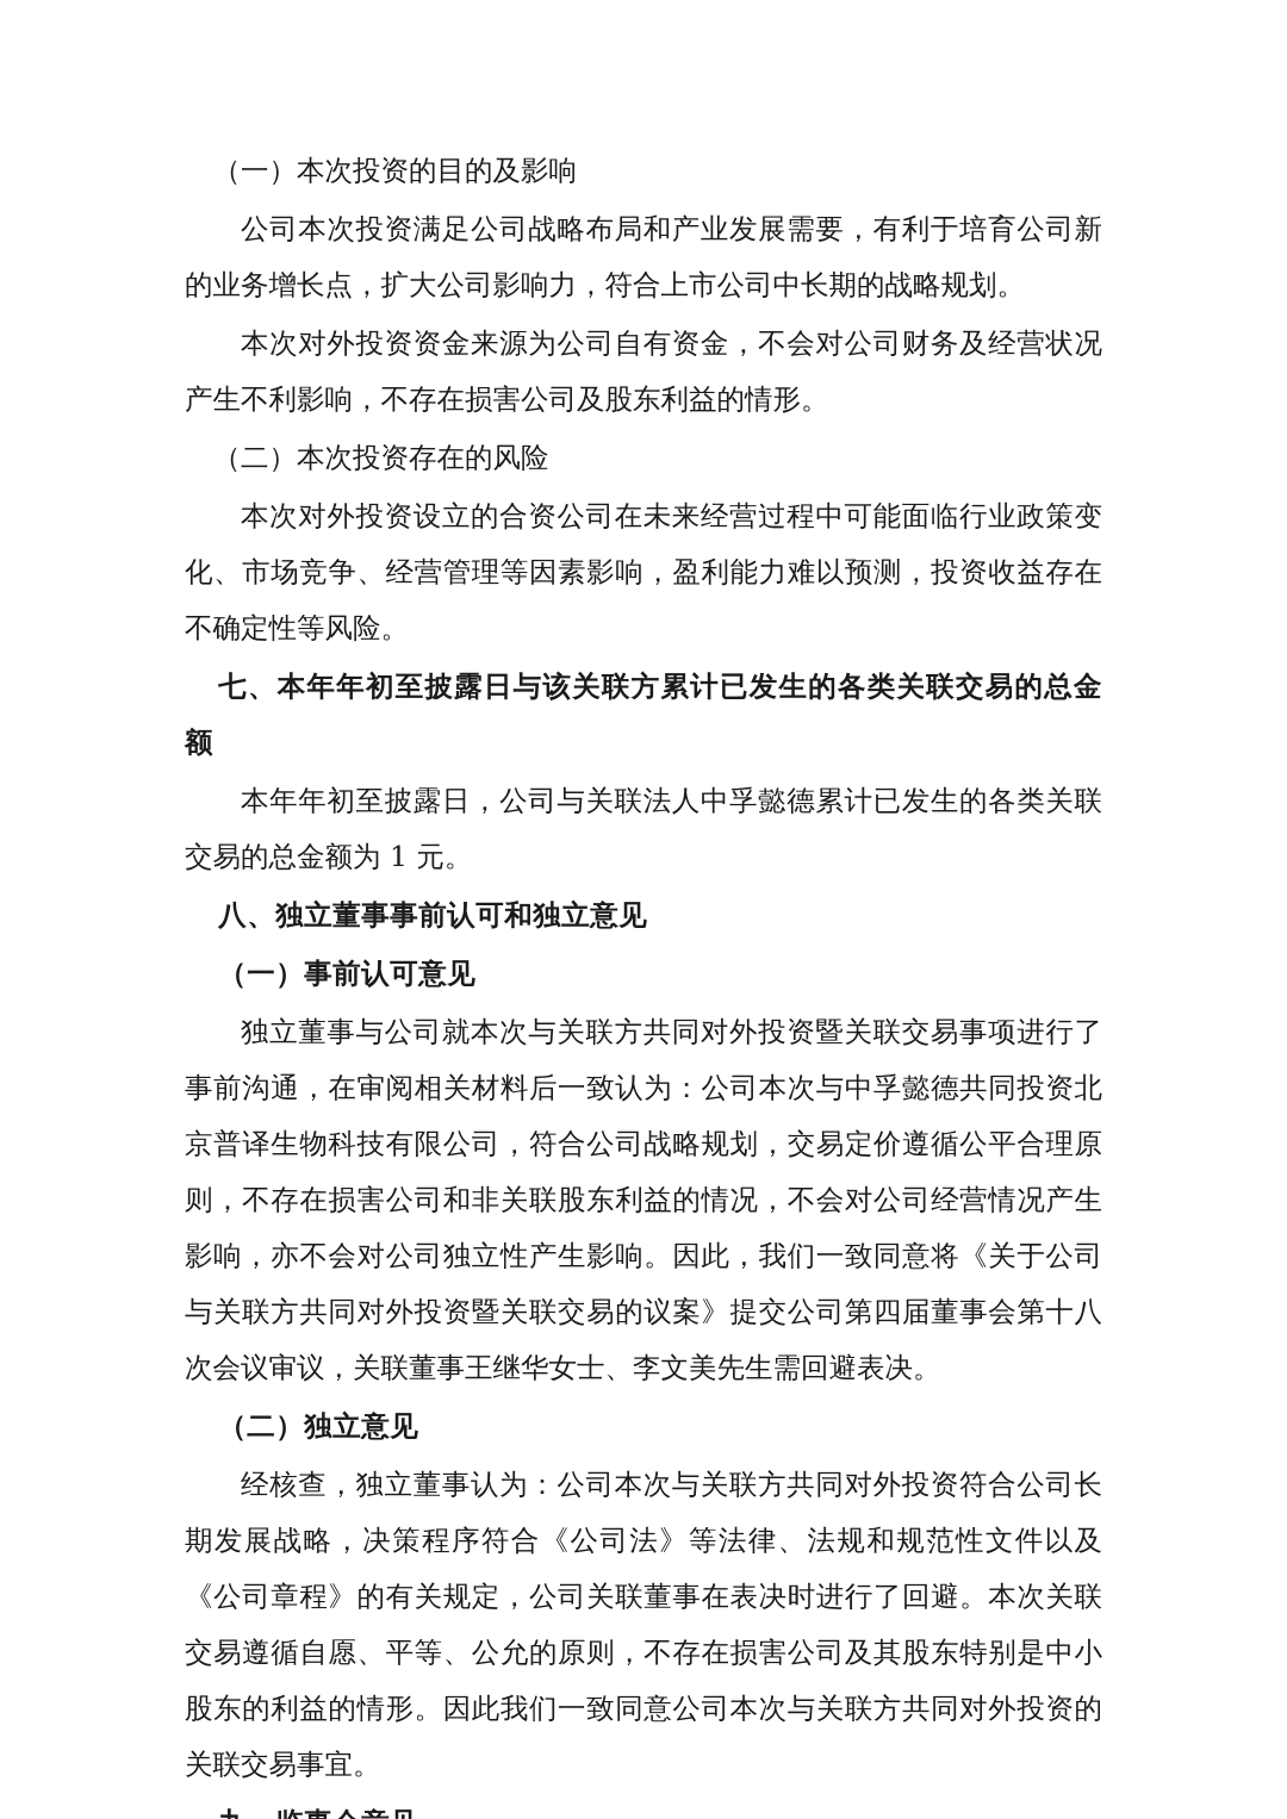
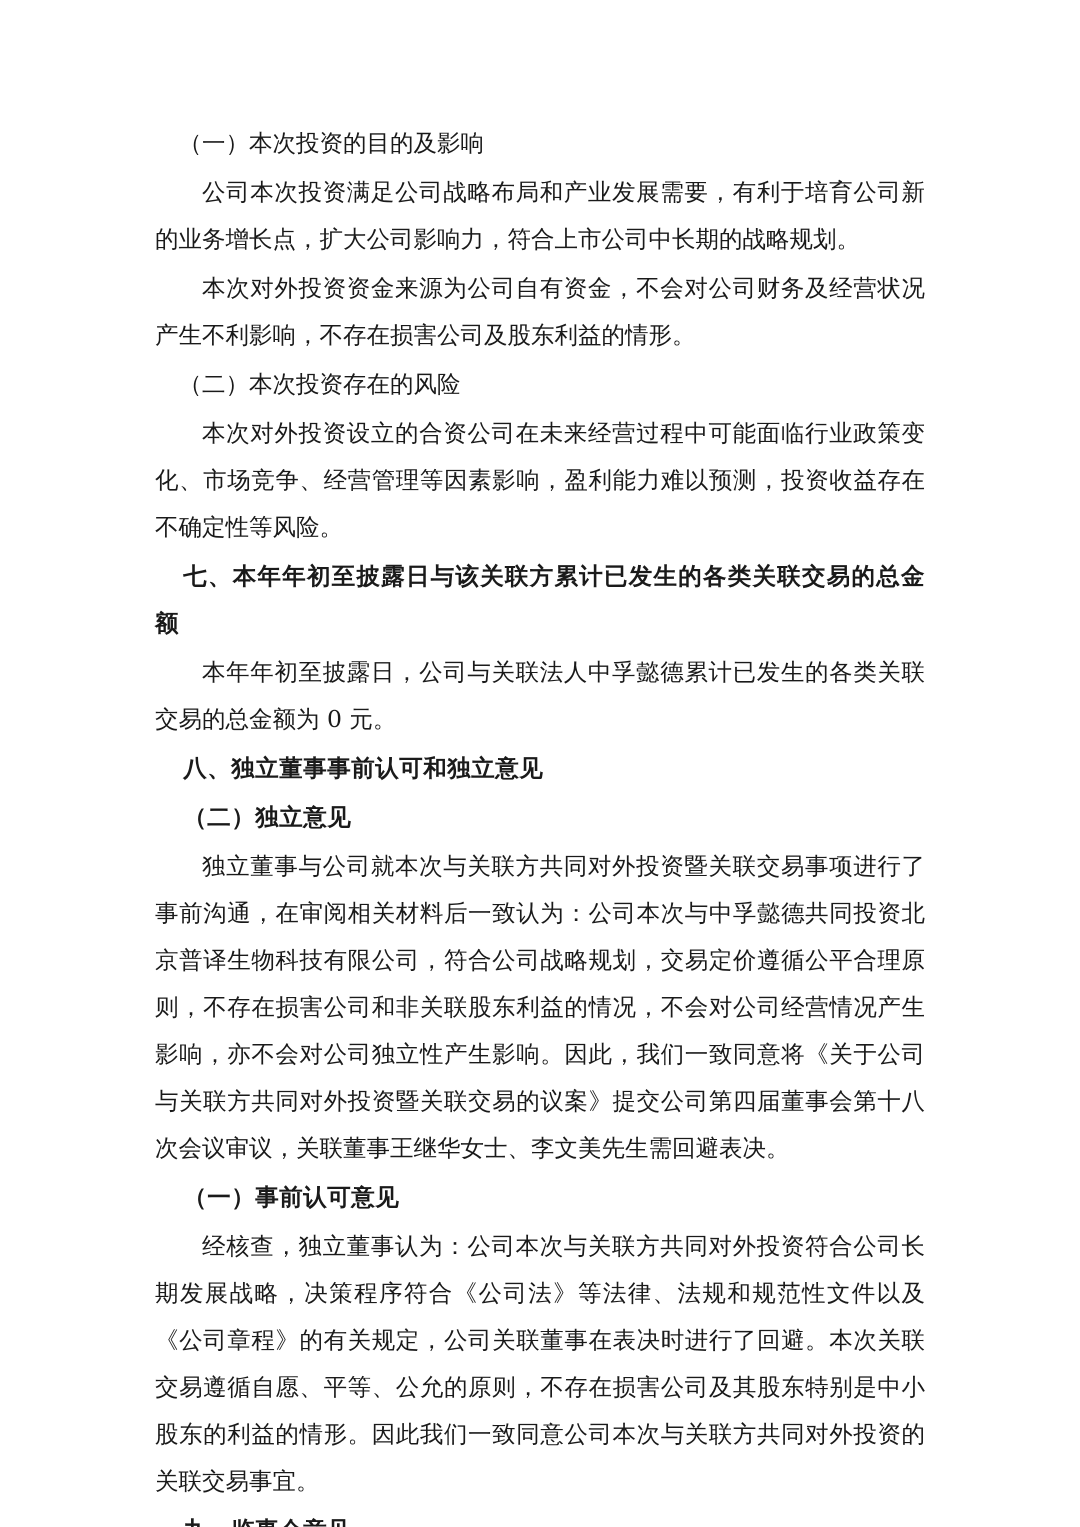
  （一）本次投资的目的及影响
  公司本次投资满足公司战略布局和产业发展需要，有利于培育公司新的业务增长点，扩大公司影响力，符合上市公司中长期的战略规划。
  本次对外投资资金来源为公司自有资金，不会对公司财务及经营状况产生不利影响，不存在损害公司及股东利益的情形。
  （二）本次投资存在的风险
  本次对外投资设立的合资公司在未来经营过程中可能面临行业政策变化、市场竞争、经营管理等因素影响，盈利能力难以预测，投资收益存在不确定性等风险。
  七、本年年初至披露日与该关联方累计已发生的各类关联交易的总金额
- 本年年初至披露日，公司与关联法人中孚懿德累计已发生的各类关联交易的总金额为 1 元。
+ 本年年初至披露日，公司与关联法人中孚懿德累计已发生的各类关联交易的总金额为 0 元。
  八、独立董事事前认可和独立意见
- （一）事前认可意见
+ （二）独立意见
  独立董事与公司就本次与关联方共同对外投资暨关联交易事项进行了事前沟通，在审阅相关材料后一致认为：公司本次与中孚懿德共同投资北京普译生物科技有限公司，符合公司战略规划，交易定价遵循公平合理原则，不存在损害公司和非关联股东利益的情况，不会对公司经营情况产生影响，亦不会对公司独立性产生影响。因此，我们一致同意将《关于公司与关联方共同对外投资暨关联交易的议案》提交公司第四届董事会第十八次会议审议，关联董事王继华女士、李文美先生需回避表决。
- （二）独立意见
+ （一）事前认可意见
  经核查，独立董事认为：公司本次与关联方共同对外投资符合公司长期发展战略，决策程序符合《公司法》等法律、法规和规范性文件以及《公司章程》的有关规定，公司关联董事在表决时进行了回避。本次关联交易遵循自愿、平等、公允的原则，不存在损害公司及其股东特别是中小股东的利益的情形。因此我们一致同意公司本次与关联方共同对外投资的关联交易事宜。
